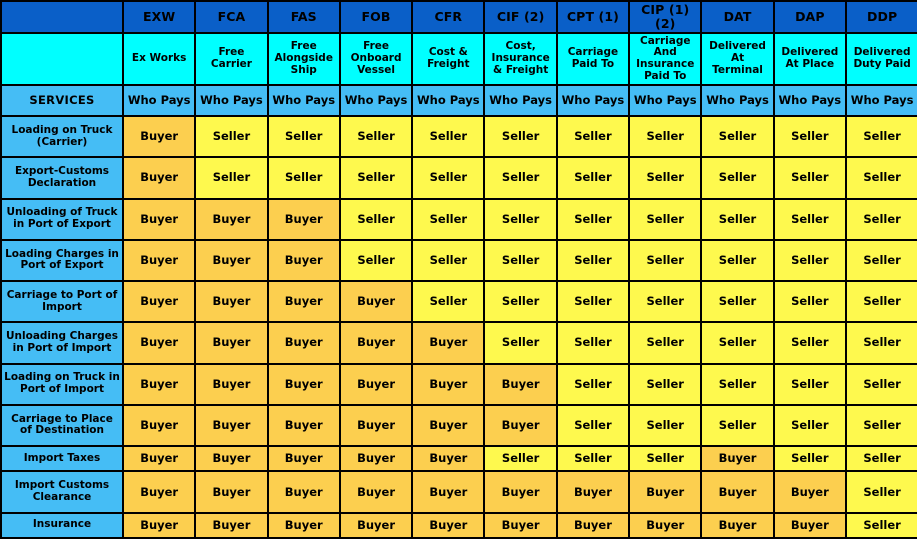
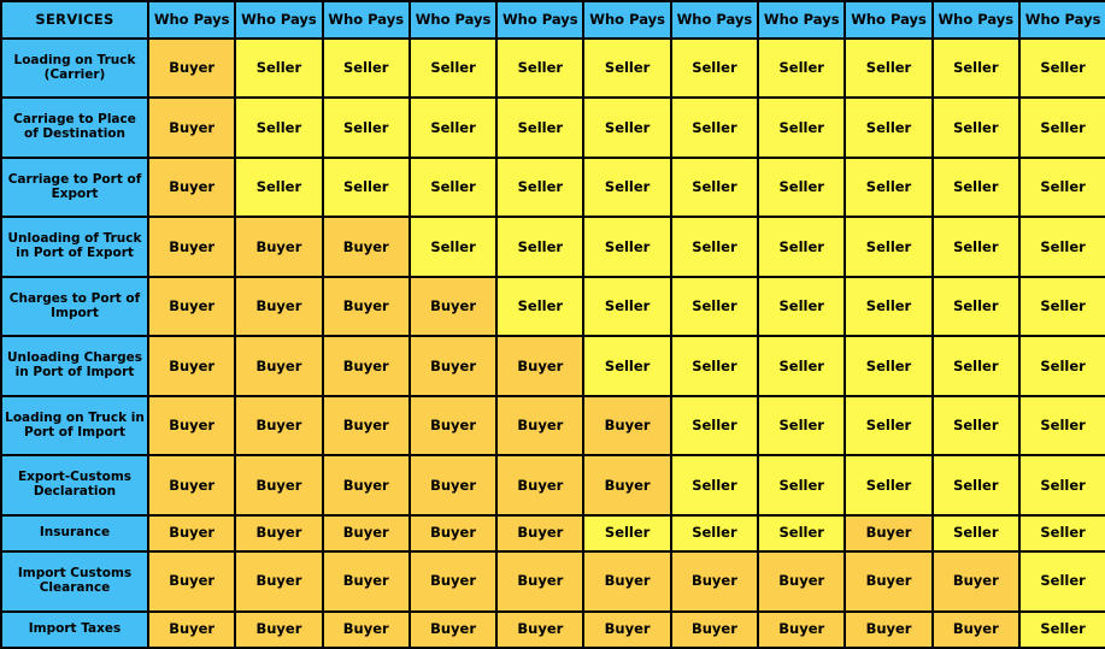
- 	EXW	FCA	FAS	FOB	CFR	CIF (2)	CPT (1)	CIP (1) (2)	DAT	DAP	DDP
- 	Ex Works	Free Carrier	Free Alongside Ship	Free Onboard Vessel	Cost & Freight	Cost, Insurance & Freight	Carriage Paid To	Carriage And Insurance Paid To	Delivered At Terminal	Delivered At Place	Delivered Duty Paid
  SERVICES	Who Pays	Who Pays	Who Pays	Who Pays	Who Pays	Who Pays	Who Pays	Who Pays	Who Pays	Who Pays	Who Pays
  Loading on Truck (Carrier)	Buyer	Seller	Seller	Seller	Seller	Seller	Seller	Seller	Seller	Seller	Seller
- Export-Customs Declaration	Buyer	Seller	Seller	Seller	Seller	Seller	Seller	Seller	Seller	Seller	Seller
+ Carriage to Place of Destination	Buyer	Seller	Seller	Seller	Seller	Seller	Seller	Seller	Seller	Seller	Seller
+ Carriage to Port of Export	Buyer	Seller	Seller	Seller	Seller	Seller	Seller	Seller	Seller	Seller	Seller
  Unloading of Truck in Port of Export	Buyer	Buyer	Buyer	Seller	Seller	Seller	Seller	Seller	Seller	Seller	Seller
- Loading Charges in Port of Export	Buyer	Buyer	Buyer	Seller	Seller	Seller	Seller	Seller	Seller	Seller	Seller
- Carriage to Port of Import	Buyer	Buyer	Buyer	Buyer	Seller	Seller	Seller	Seller	Seller	Seller	Seller
+ Charges to Port of Import	Buyer	Buyer	Buyer	Buyer	Seller	Seller	Seller	Seller	Seller	Seller	Seller
  Unloading Charges in Port of Import	Buyer	Buyer	Buyer	Buyer	Buyer	Seller	Seller	Seller	Seller	Seller	Seller
  Loading on Truck in Port of Import	Buyer	Buyer	Buyer	Buyer	Buyer	Buyer	Seller	Seller	Seller	Seller	Seller
- Carriage to Place of Destination	Buyer	Buyer	Buyer	Buyer	Buyer	Buyer	Seller	Seller	Seller	Seller	Seller
+ Export-Customs Declaration	Buyer	Buyer	Buyer	Buyer	Buyer	Buyer	Seller	Seller	Seller	Seller	Seller
- Import Taxes	Buyer	Buyer	Buyer	Buyer	Buyer	Seller	Seller	Seller	Buyer	Seller	Seller
+ Insurance	Buyer	Buyer	Buyer	Buyer	Buyer	Seller	Seller	Seller	Buyer	Seller	Seller
  Import Customs Clearance	Buyer	Buyer	Buyer	Buyer	Buyer	Buyer	Buyer	Buyer	Buyer	Buyer	Seller
- Insurance	Buyer	Buyer	Buyer	Buyer	Buyer	Buyer	Buyer	Buyer	Buyer	Buyer	Seller
+ Import Taxes	Buyer	Buyer	Buyer	Buyer	Buyer	Buyer	Buyer	Buyer	Buyer	Buyer	Seller
